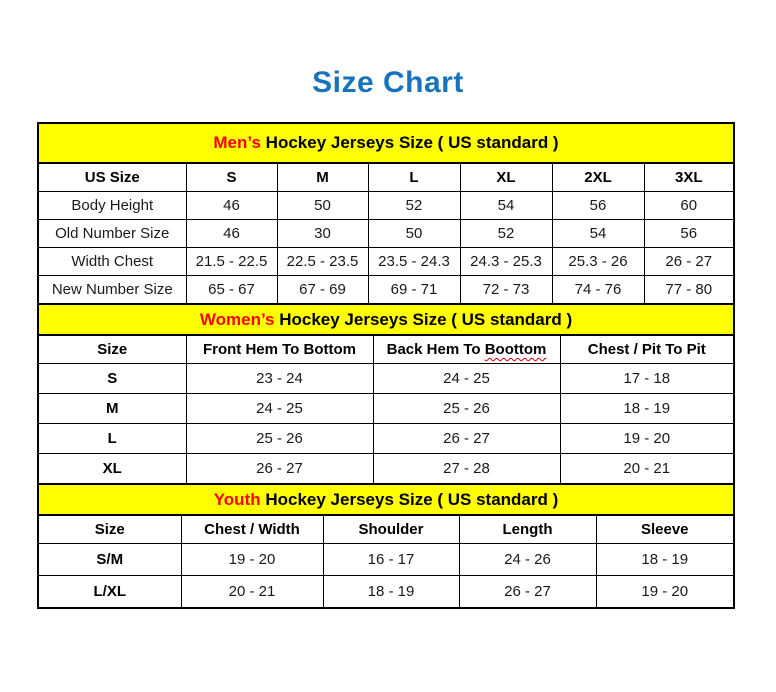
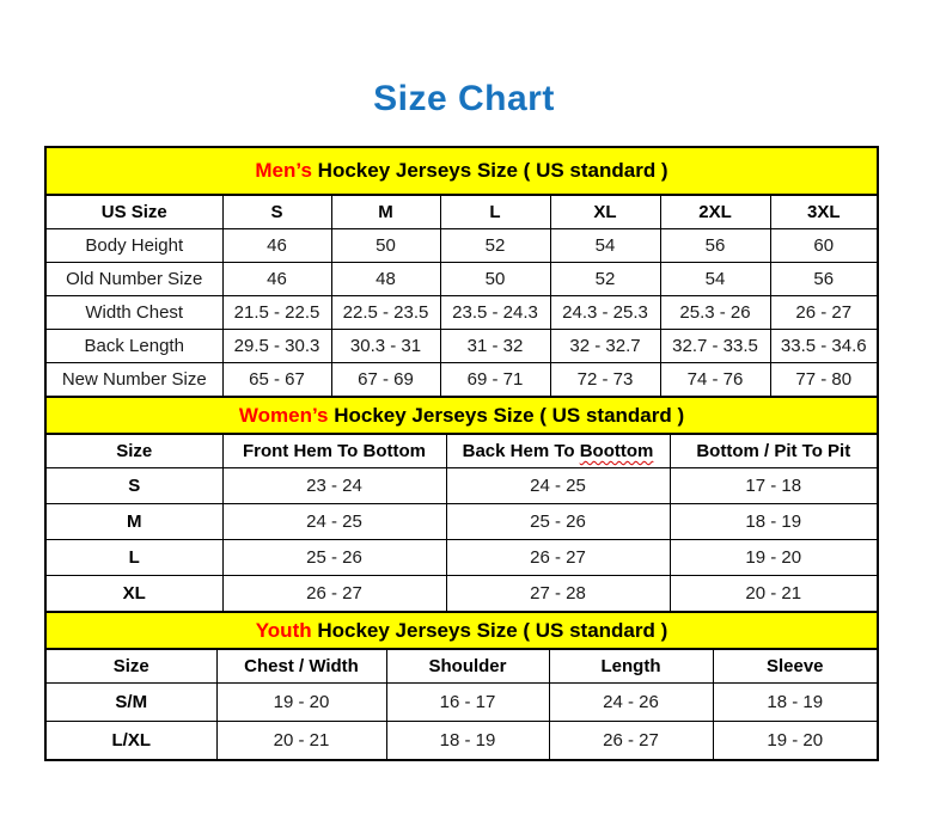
  Size Chart
  Men’s Hockey Jerseys Size ( US standard )
  US Size	S	M	L	XL	2XL	3XL
  Body Height	46	50	52	54	56	60
- Old Number Size	46	30	50	52	54	56
+ Old Number Size	46	48	50	52	54	56
  Width Chest	21.5 - 22.5	22.5 - 23.5	23.5 - 24.3	24.3 - 25.3	25.3 - 26	26 - 27
+ Back Length	29.5 - 30.3	30.3 - 31	31 - 32	32 - 32.7	32.7 - 33.5	33.5 - 34.6
  New Number Size	65 - 67	67 - 69	69 - 71	72 - 73	74 - 76	77 - 80
  Women’s Hockey Jerseys Size ( US standard )
- Size	Front Hem To Bottom	Back Hem To Boottom	Chest / Pit To Pit
+ Size	Front Hem To Bottom	Back Hem To Boottom	Bottom / Pit To Pit
  S	23 - 24	24 - 25	17 - 18
  M	24 - 25	25 - 26	18 - 19
  L	25 - 26	26 - 27	19 - 20
  XL	26 - 27	27 - 28	20 - 21
  Youth Hockey Jerseys Size ( US standard )
  Size	Chest / Width	Shoulder	Length	Sleeve
  S/M	19 - 20	16 - 17	24 - 26	18 - 19
  L/XL	20 - 21	18 - 19	26 - 27	19 - 20
